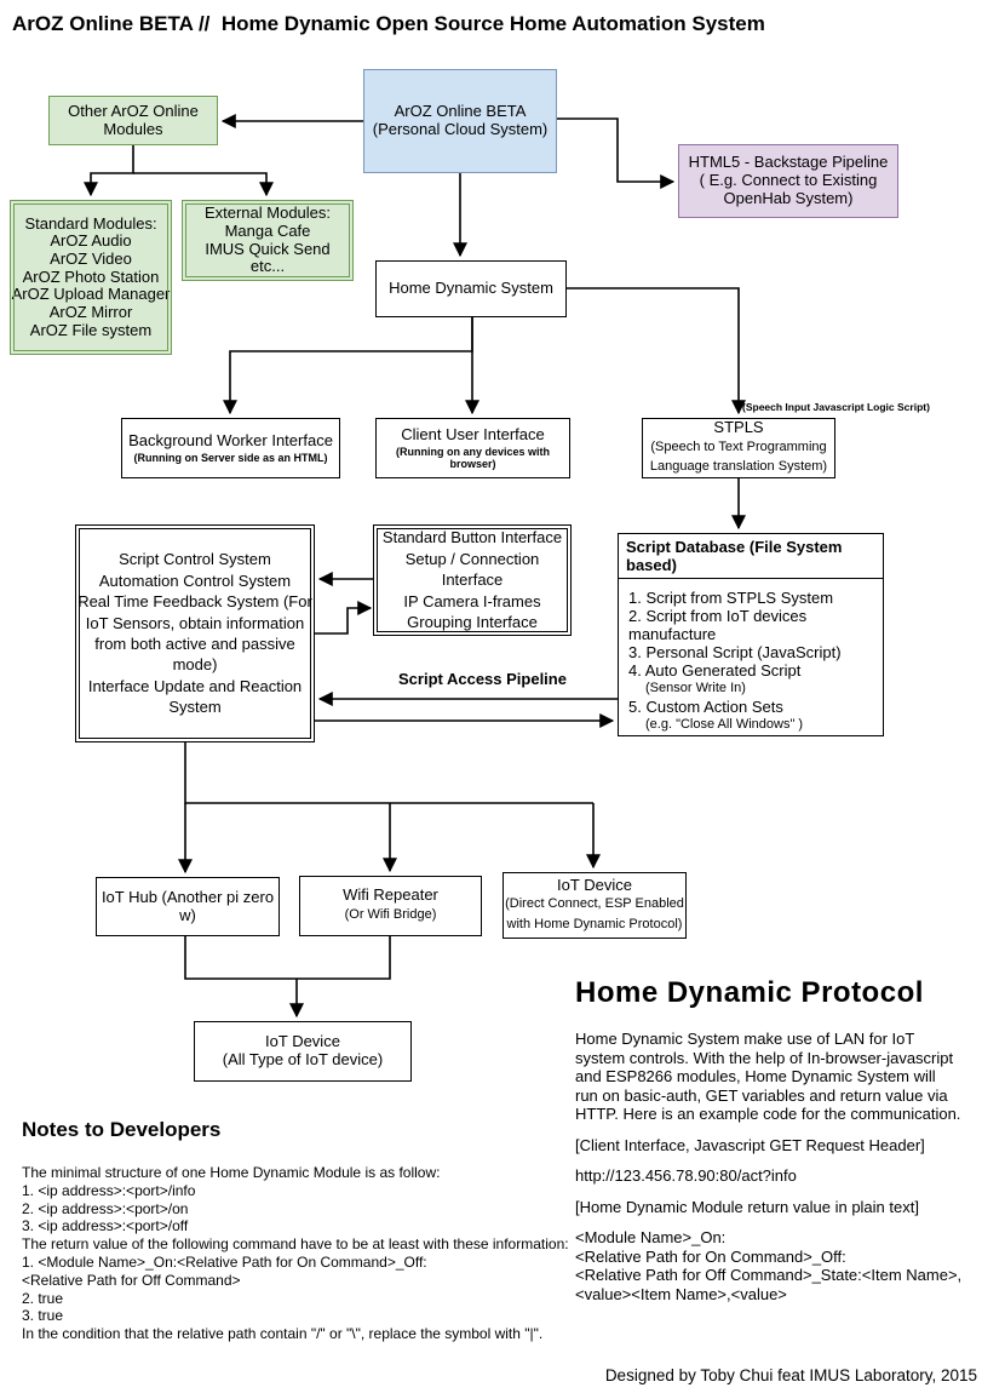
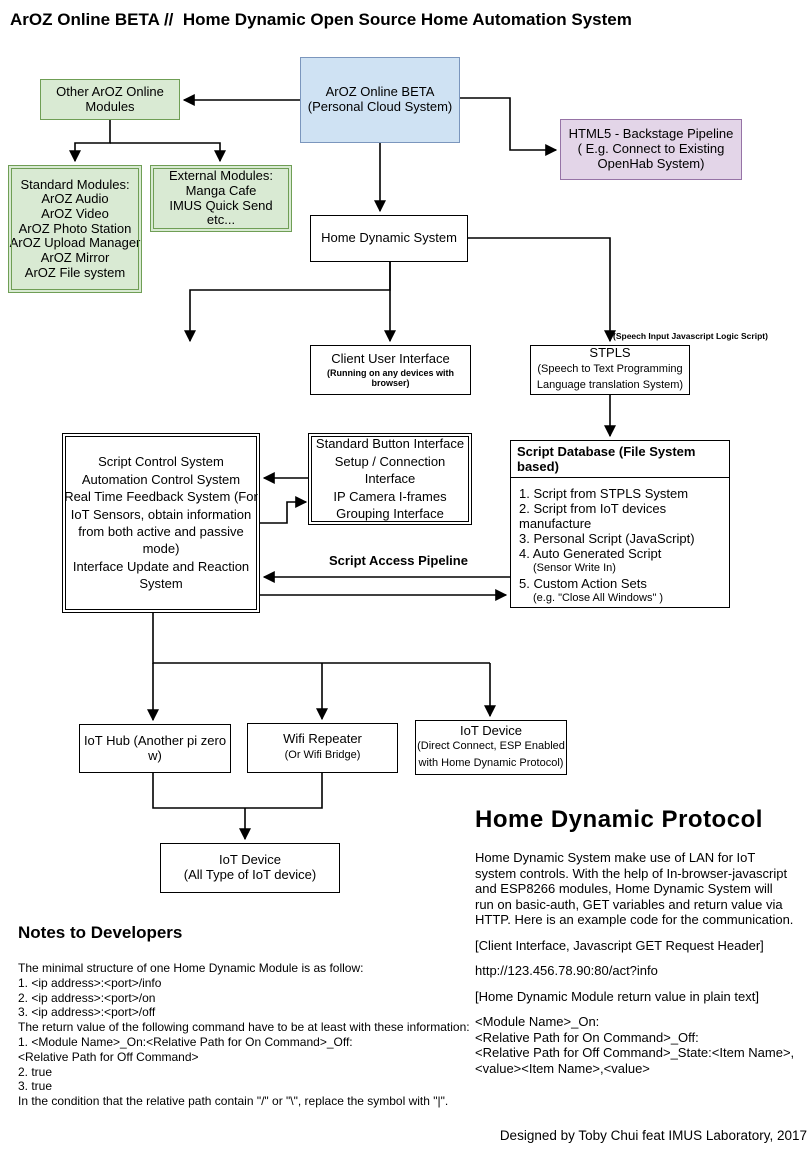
  ArOZ Online BETA // Home Dynamic Open Source Home Automation System
  Other ArOZ Online
  Modules
  ArOZ Online BETA
  (Personal Cloud System)
  Standard Modules:
  ArOZ Audio
  ArOZ Video
  ArOZ Photo Station
  ArOZ Upload Manager
  ArOZ Mirror
  ArOZ File system
  External Modules:
  Manga Cafe
  IMUS Quick Send
  etc...
  HTML5 - Backstage Pipeline
  ( E.g. Connect to Existing
  OpenHab System)
  Home Dynamic System
- Background Worker Interface
- (Running on Server side as an HTML)
  Client User Interface
  (Running on any devices with browser)
  (Speech Input Javascript Logic Script)
  STPLS
  (Speech to Text Programming
  Language translation System)
  Script Control System
  Automation Control System
  Real Time Feedback System (For
  IoT Sensors, obtain information
  from both active and passive
  mode)
  Interface Update and Reaction
  System
  Standard Button Interface
  Setup / Connection Interface
  IP Camera I-frames
  Grouping Interface
  Script Database (File System based)
  1. Script from STPLS System
  2. Script from IoT devices manufacture
  3. Personal Script (JavaScript)
  4. Auto Generated Script
  (Sensor Write In)
  5. Custom Action Sets
  (e.g. "Close All Windows" )
  Script Access Pipeline
  IoT Hub (Another pi zero w)
  Wifi Repeater
  (Or Wifi Bridge)
  IoT Device
  (Direct Connect, ESP Enabled
  with Home Dynamic Protocol)
  IoT Device
  (All Type of IoT device)
  Notes to Developers
  The minimal structure of one Home Dynamic Module is as follow:
  1. <ip address>:<port>/info
  2. <ip address>:<port>/on
  3. <ip address>:<port>/off
  The return value of the following command have to be at least with these information:
  1. <Module Name>_On:<Relative Path for On Command>_Off:
  <Relative Path for Off Command>
  2. true
  3. true
  In the condition that the relative path contain "/" or "\", replace the symbol with "|".
  Home Dynamic Protocol
  Home Dynamic System make use of LAN for IoT
  system controls. With the help of In-browser-javascript
  and ESP8266 modules, Home Dynamic System will
  run on basic-auth, GET variables and return value via
  HTTP. Here is an example code for the communication.
  [Client Interface, Javascript GET Request Header]
  http://123.456.78.90:80/act?info
  [Home Dynamic Module return value in plain text]
  <Module Name>_On:
  <Relative Path for On Command>_Off:
  <Relative Path for Off Command>_State:<Item Name>,
  <value><Item Name>,<value>
- Designed by Toby Chui feat IMUS Laboratory, 2015
+ Designed by Toby Chui feat IMUS Laboratory, 2017
